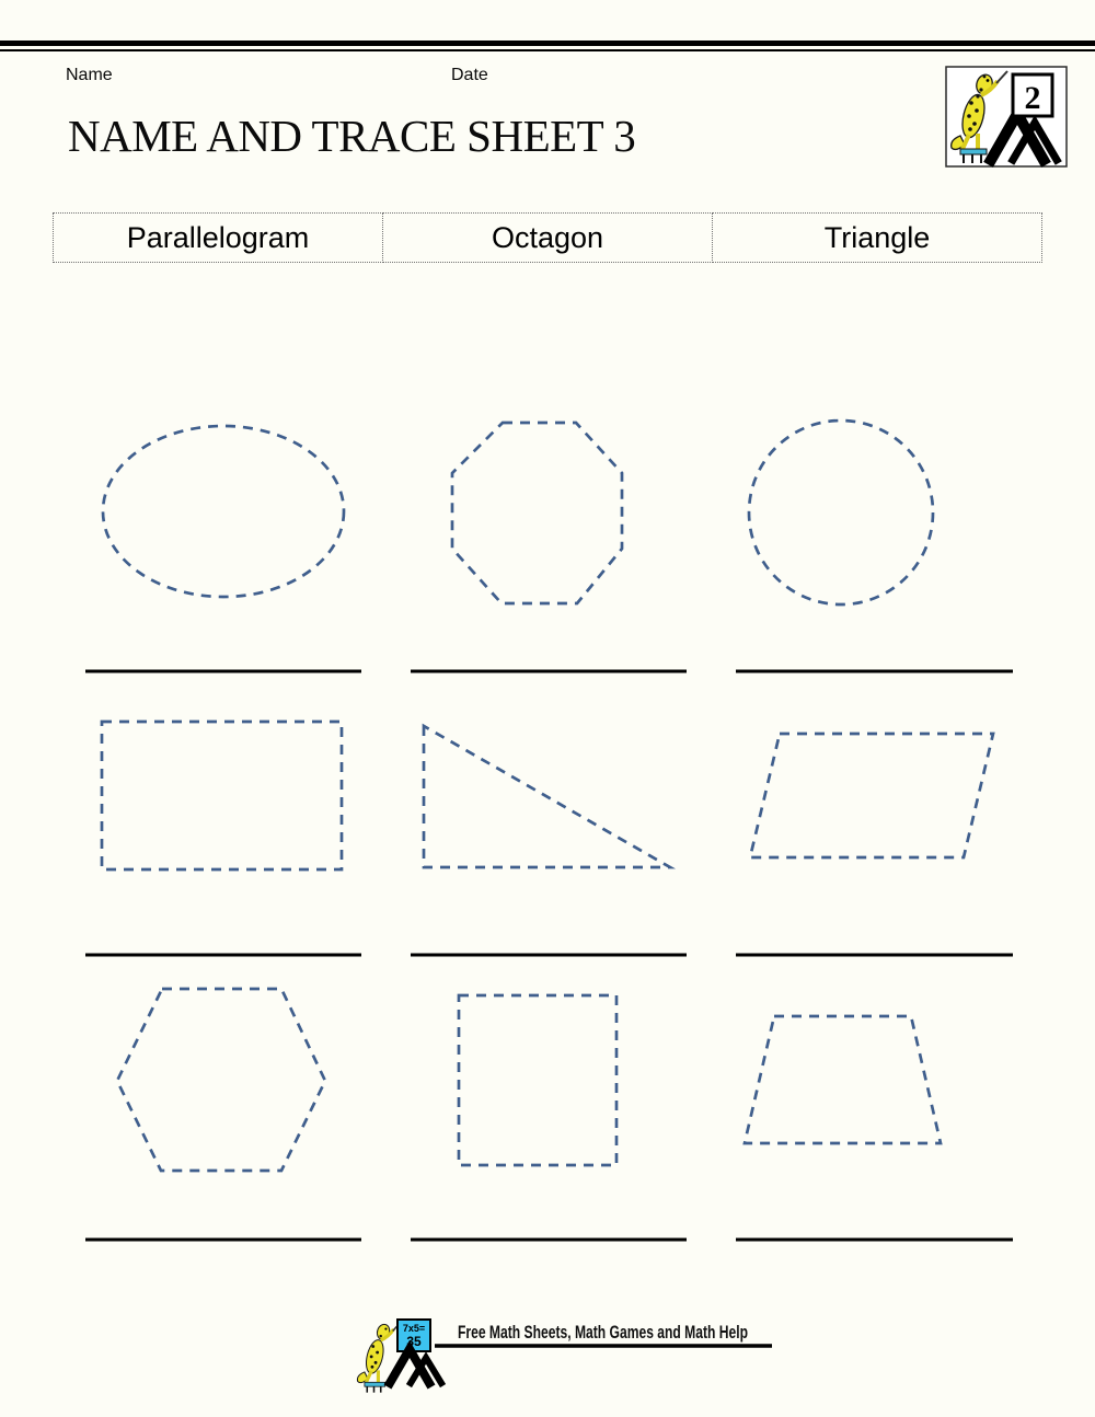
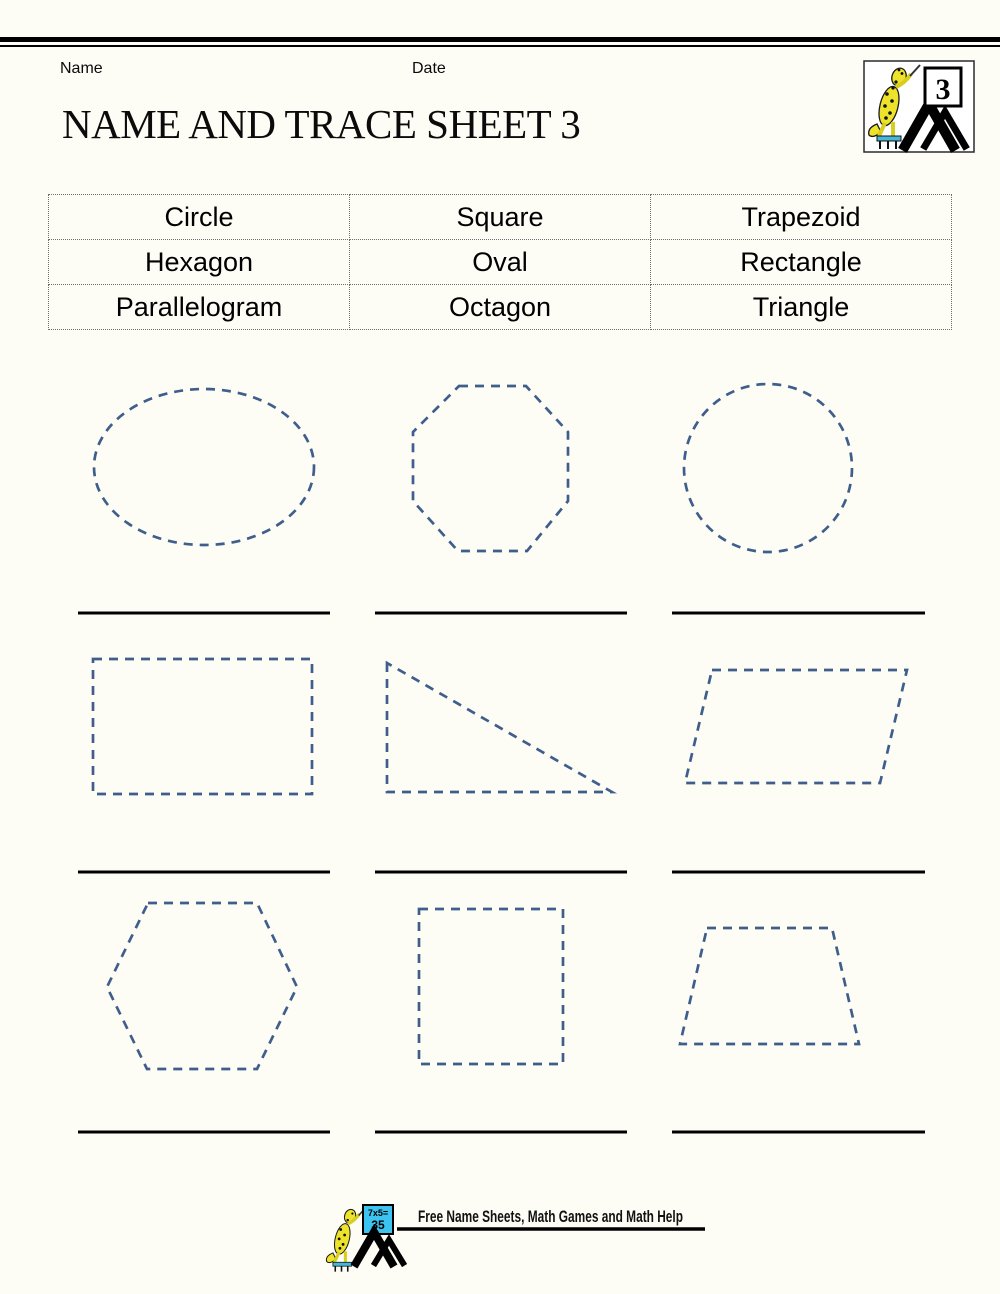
  Name
  Date
- 2
+ 3
  NAME AND TRACE SHEET 3
+ Circle	Square	Trapezoid
+ Hexagon	Oval	Rectangle
  Parallelogram	Octagon	Triangle
  7x5=
  35
- Free Math Sheets, Math Games and Math Help
+ Free Name Sheets, Math Games and Math Help
